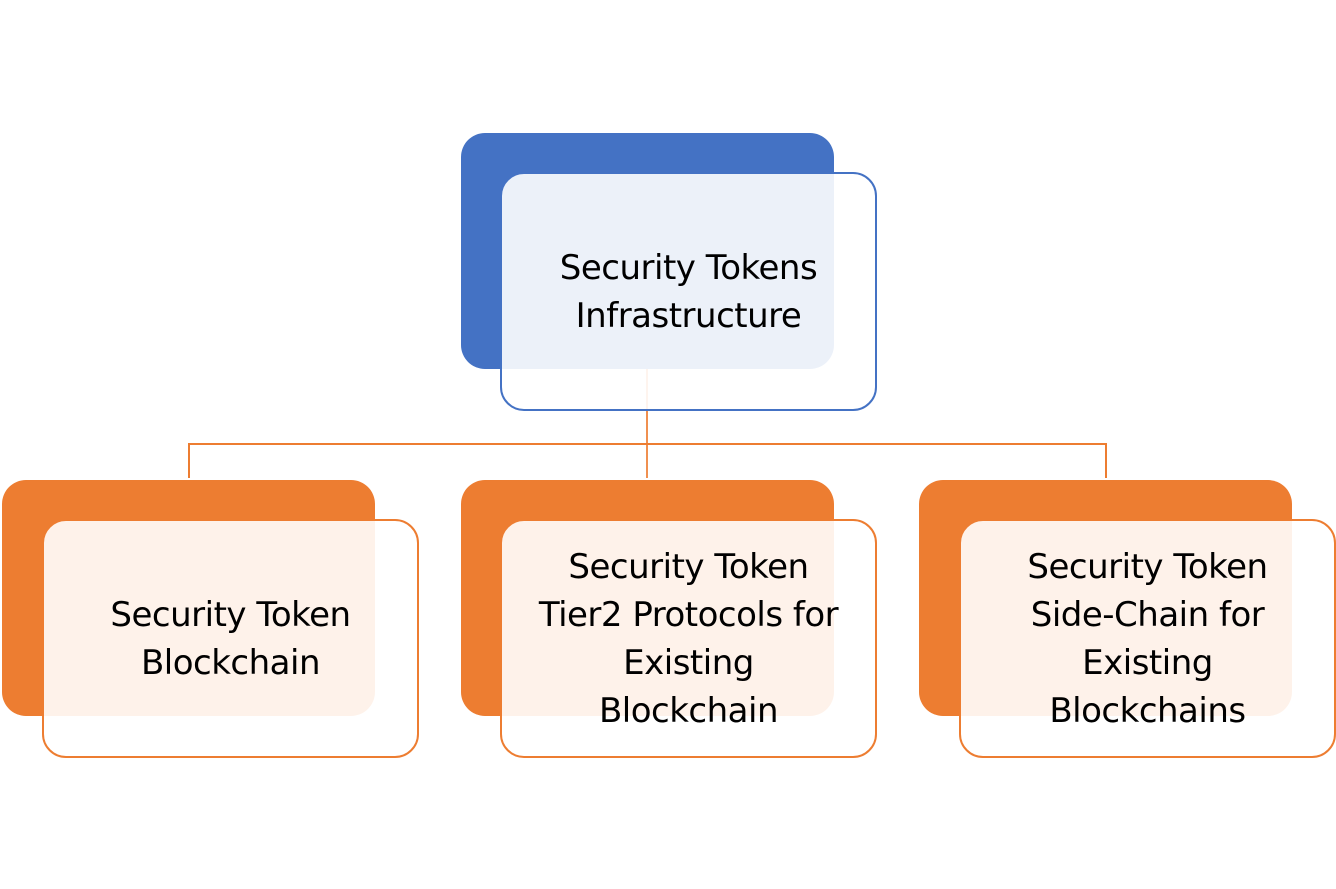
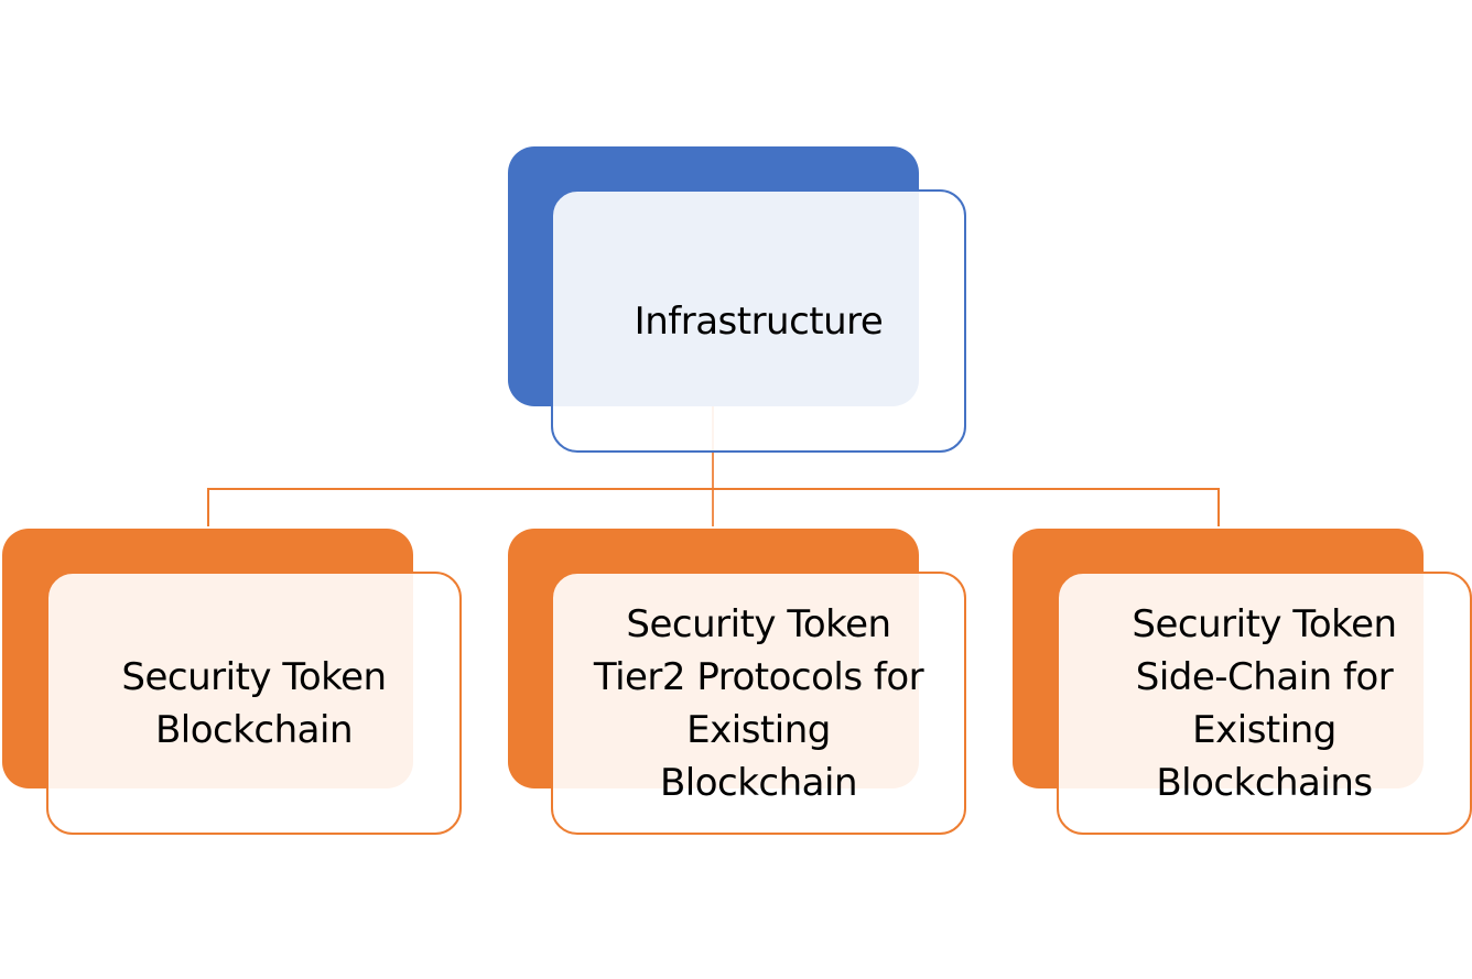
- Security Tokens
  Infrastructure
  Security Token
  Blockchain
  Security Token
  Tier2 Protocols for
  Existing
  Blockchain
  Security Token
  Side-Chain for
  Existing
  Blockchains
